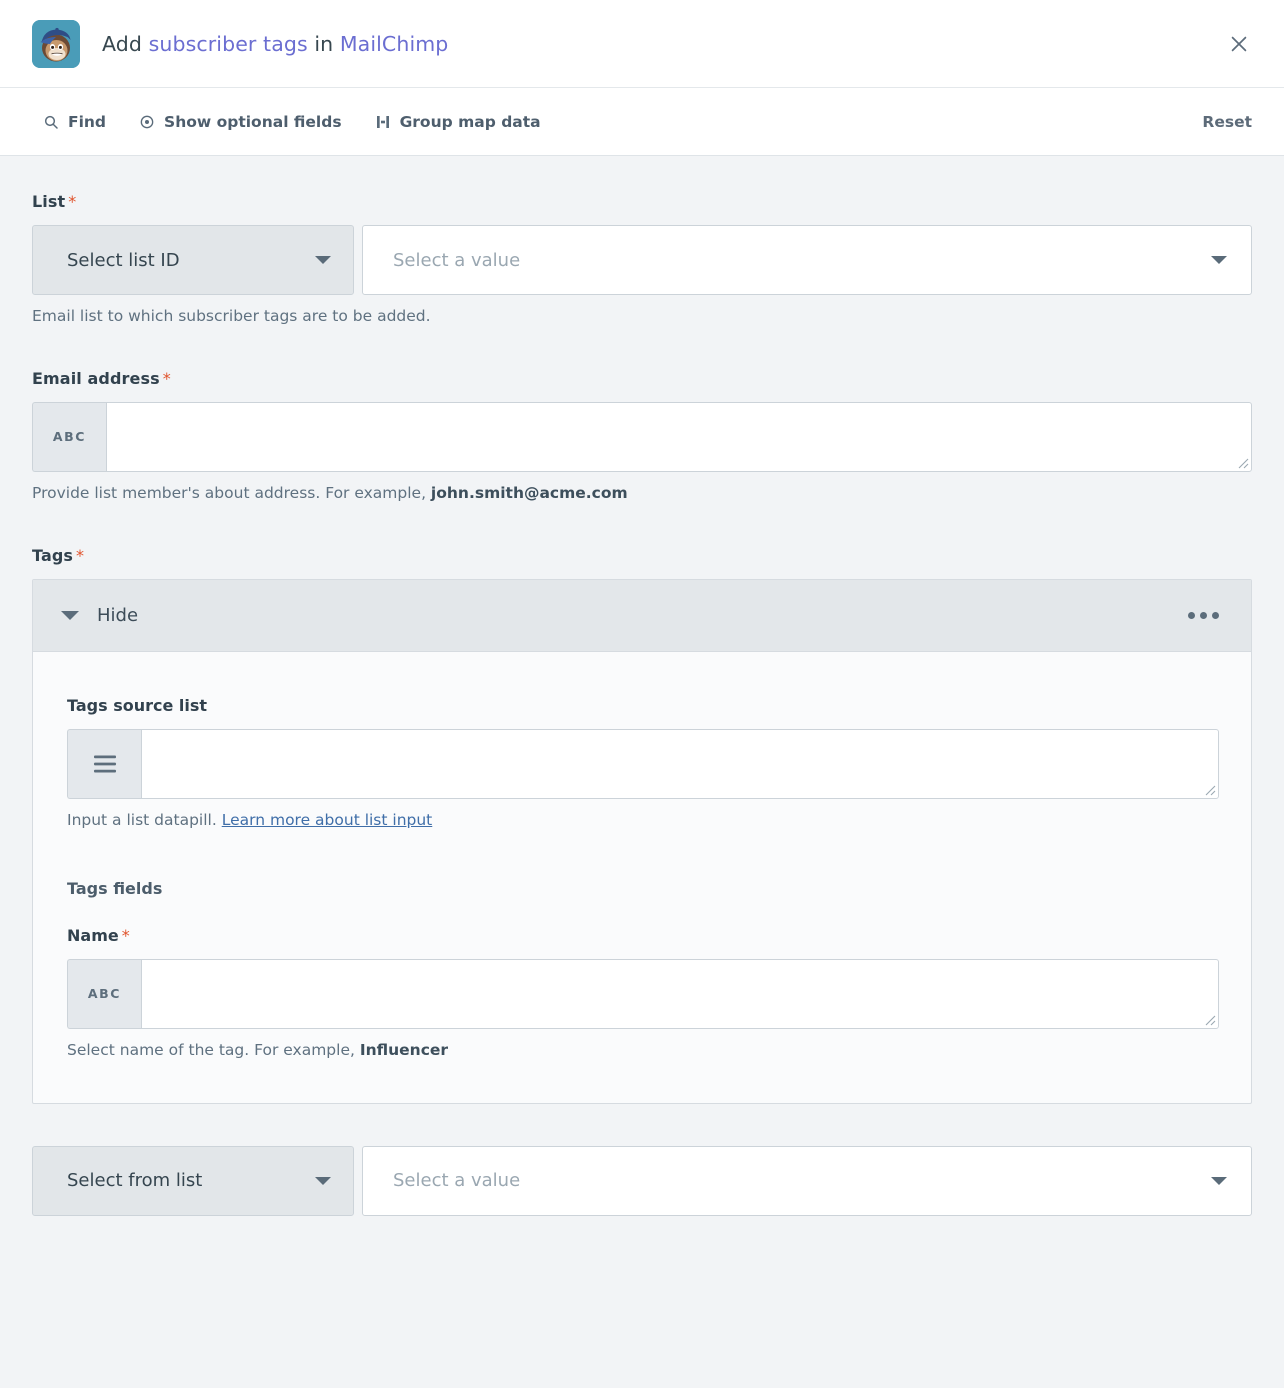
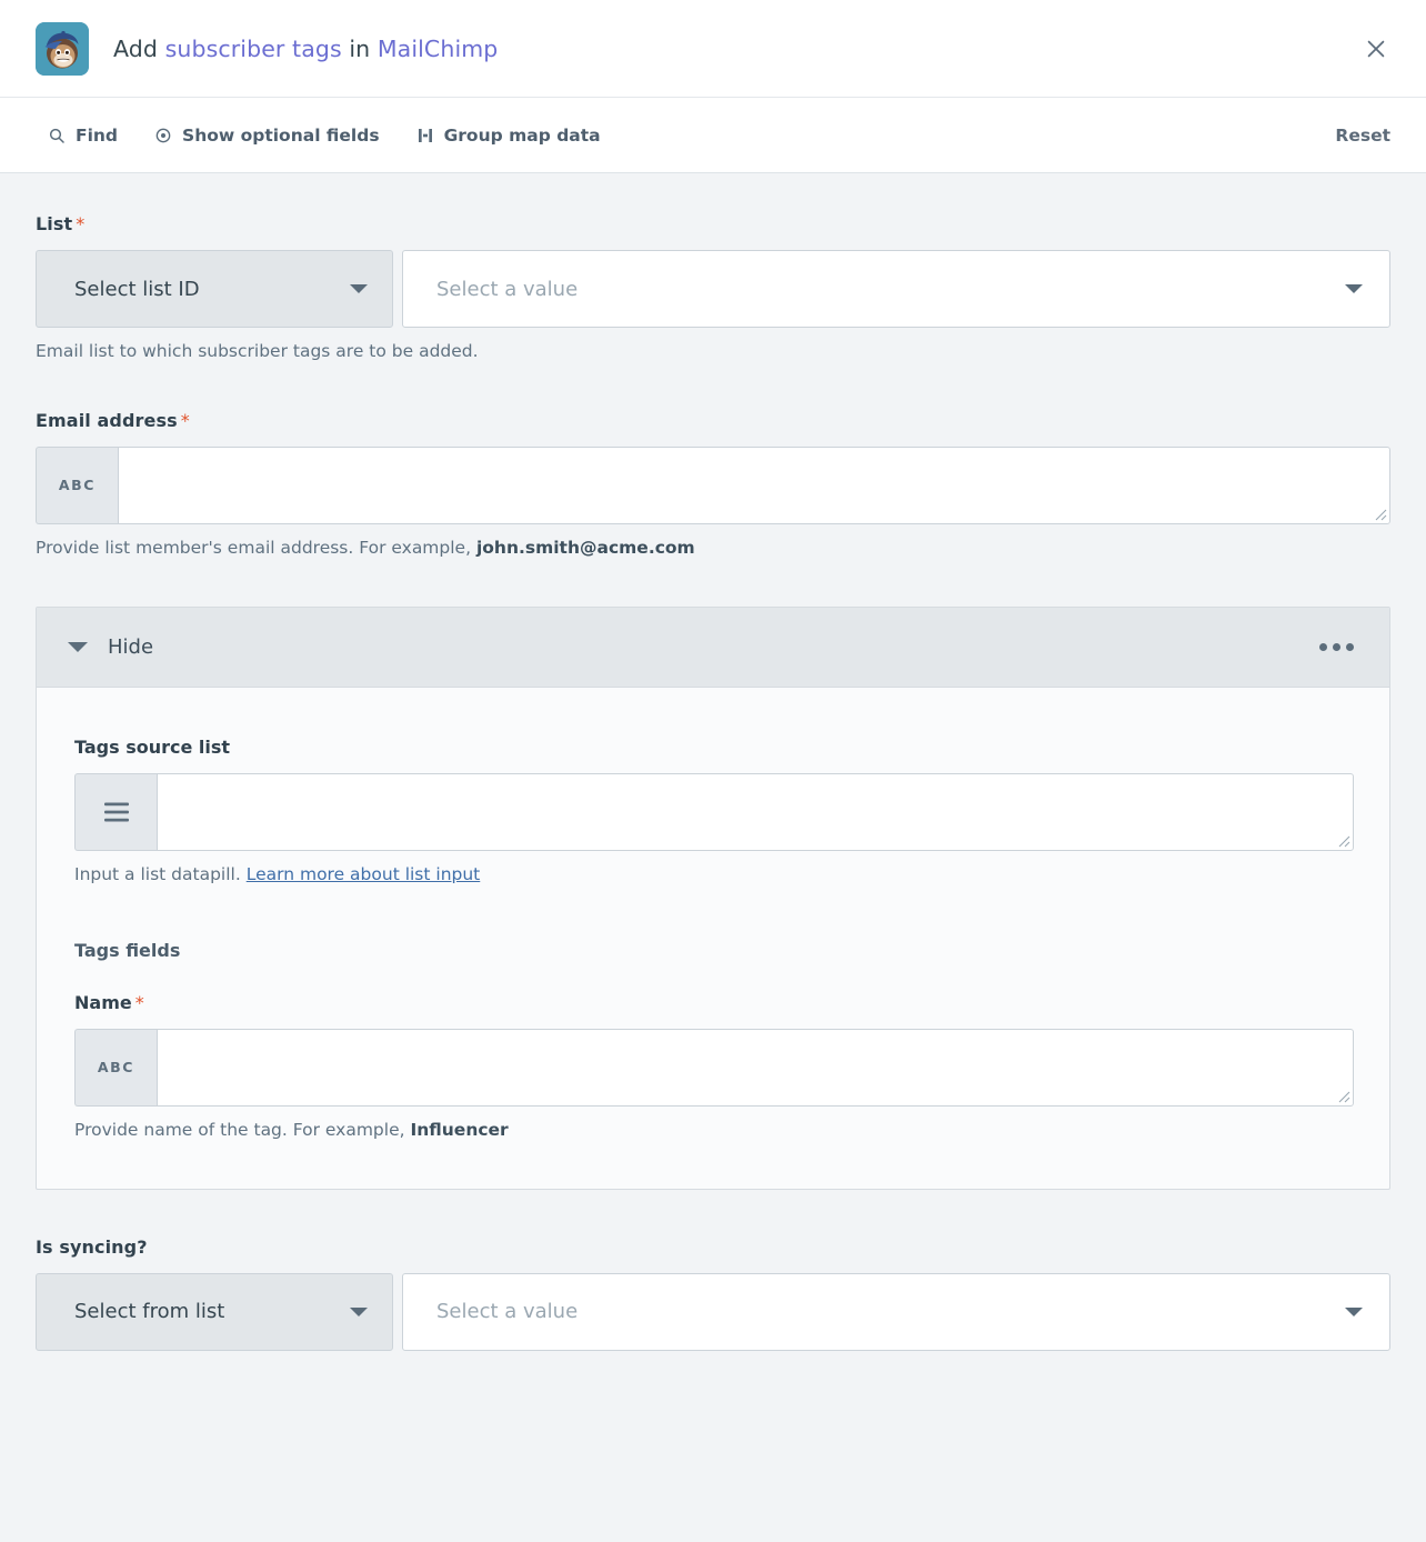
  Add subscriber tags in MailChimp
  Find
  Show optional fields
  Group map data
  Reset
  List *
  Select list ID
  Select a value
  Email list to which subscriber tags are to be added.
  Email address *
  ABC
- Provide list member's about address. For example, john.smith@acme.com
+ Provide list member's email address. For example, john.smith@acme.com
- Tags *
  Hide
  Tags source list
  Input a list datapill. Learn more about list input
  Tags fields
  Name *
  ABC
- Select name of the tag. For example, Influencer
+ Provide name of the tag. For example, Influencer
+ Is syncing?
  Select from list
  Select a value
